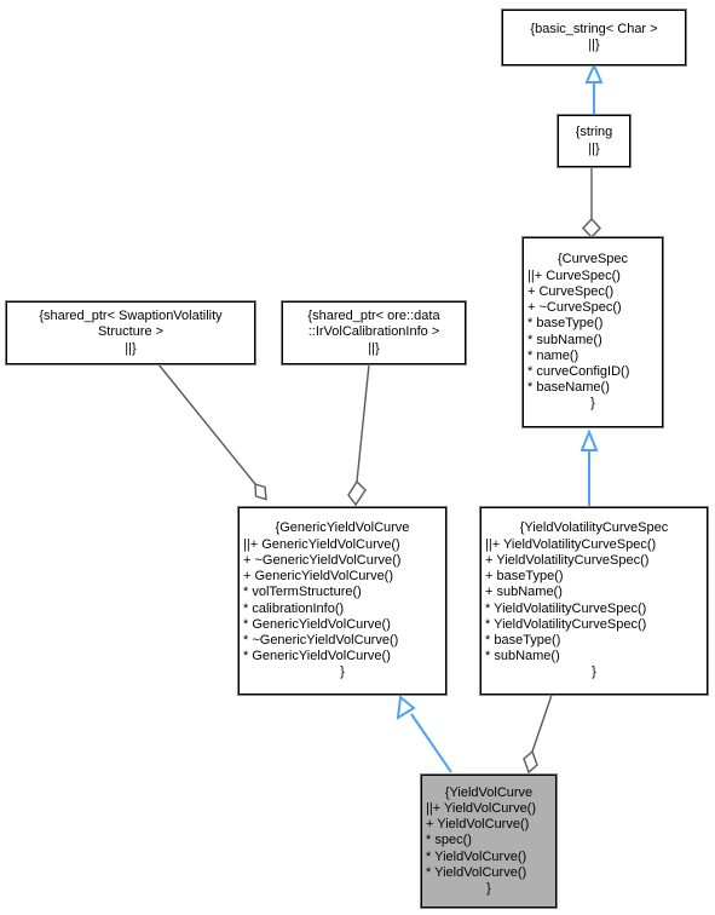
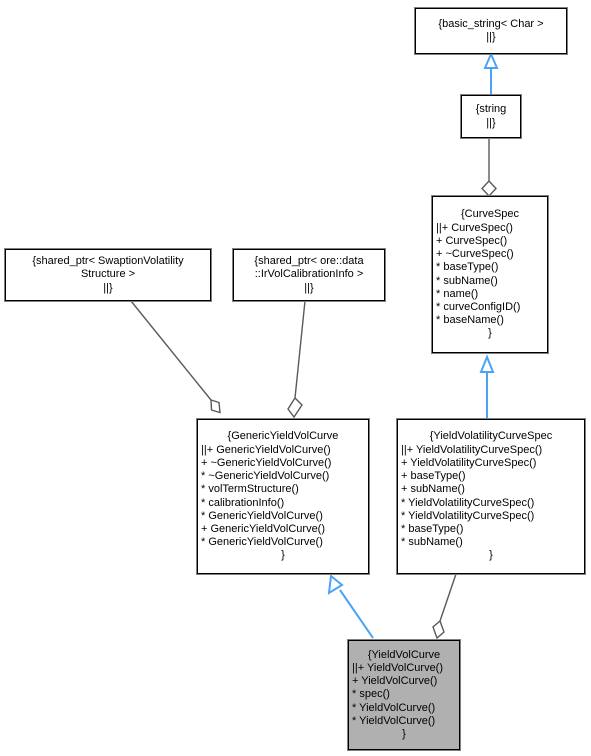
  {basic_string< Char >
  ||}
  {string
  ||}
  {CurveSpec
  ||+ CurveSpec()
  + CurveSpec()
  + ~CurveSpec()
  * baseType()
  * subName()
  * name()
  * curveConfigID()
  * baseName()
  }
  {shared_ptr< SwaptionVolatility
  Structure >
  ||}
  {shared_ptr< ore::data
  ::IrVolCalibrationInfo >
  ||}
  {GenericYieldVolCurve
  ||+ GenericYieldVolCurve()
  + ~GenericYieldVolCurve()
- + GenericYieldVolCurve()
+ * ~GenericYieldVolCurve()
  * volTermStructure()
  * calibrationInfo()
  * GenericYieldVolCurve()
- * ~GenericYieldVolCurve()
+ + GenericYieldVolCurve()
  * GenericYieldVolCurve()
  }
  {YieldVolatilityCurveSpec
  ||+ YieldVolatilityCurveSpec()
  + YieldVolatilityCurveSpec()
  + baseType()
  + subName()
  * YieldVolatilityCurveSpec()
  * YieldVolatilityCurveSpec()
  * baseType()
  * subName()
  }
  {YieldVolCurve
  ||+ YieldVolCurve()
  + YieldVolCurve()
  * spec()
  * YieldVolCurve()
  * YieldVolCurve()
  }
